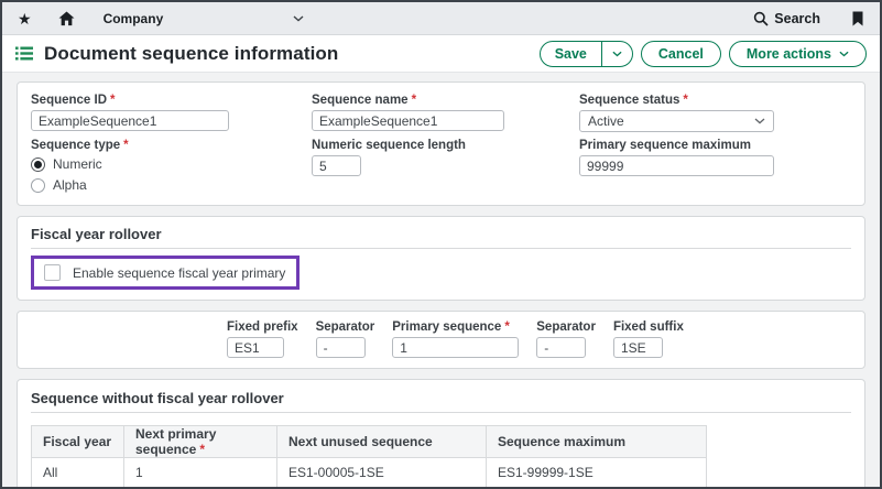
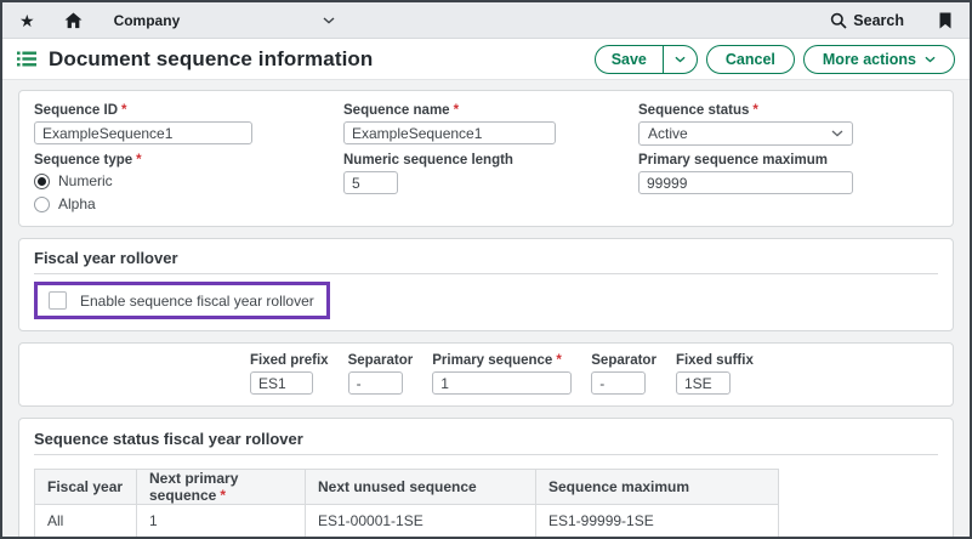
  ★
  Company
  Search
  Document sequence information
  Save
  Cancel
  More actions
  Sequence ID *
  ExampleSequence1
  Sequence name *
  ExampleSequence1
  Sequence status *
  Active
  Sequence type *
  Numeric
  Alpha
  Numeric sequence length
  5
  Primary sequence maximum
  99999
  Fiscal year rollover
- Enable sequence fiscal year primary
+ Enable sequence fiscal year rollover
  Fixed prefix
  ES1
  Separator
  -
  Primary sequence *
  1
  Separator
  -
  Fixed suffix
  1SE
- Sequence without fiscal year rollover
+ Sequence status fiscal year rollover
  Fiscal year	Next primary sequence *	Next unused sequence	Sequence maximum
- All	1	ES1-00005-1SE	ES1-99999-1SE
+ All	1	ES1-00001-1SE	ES1-99999-1SE
